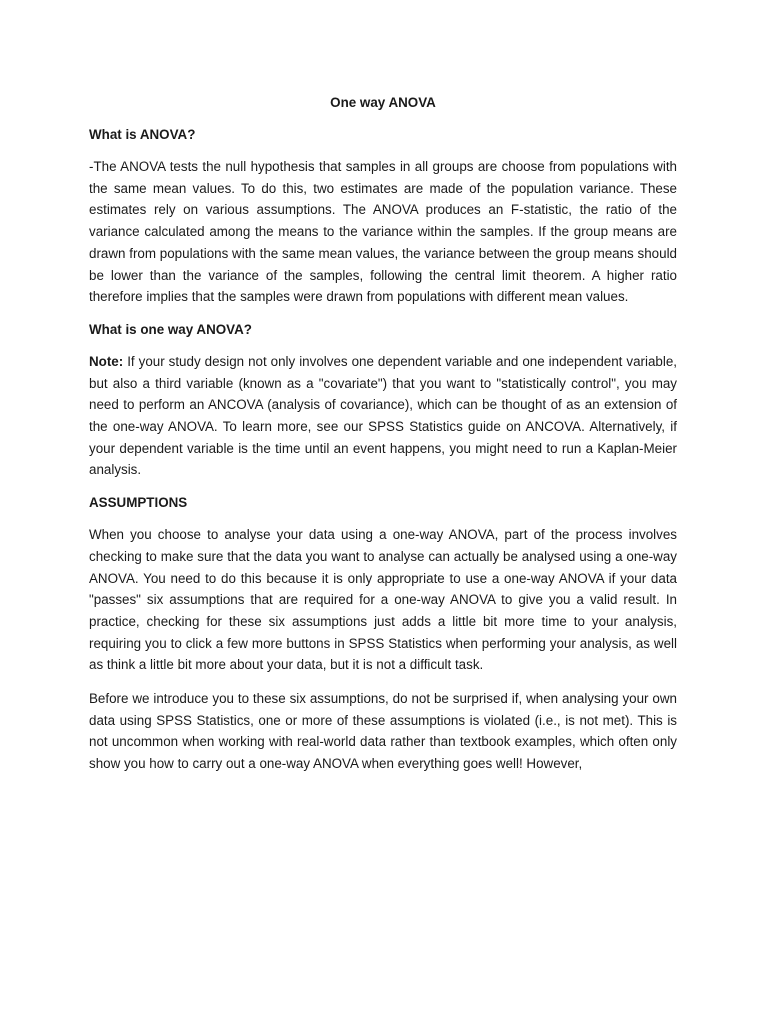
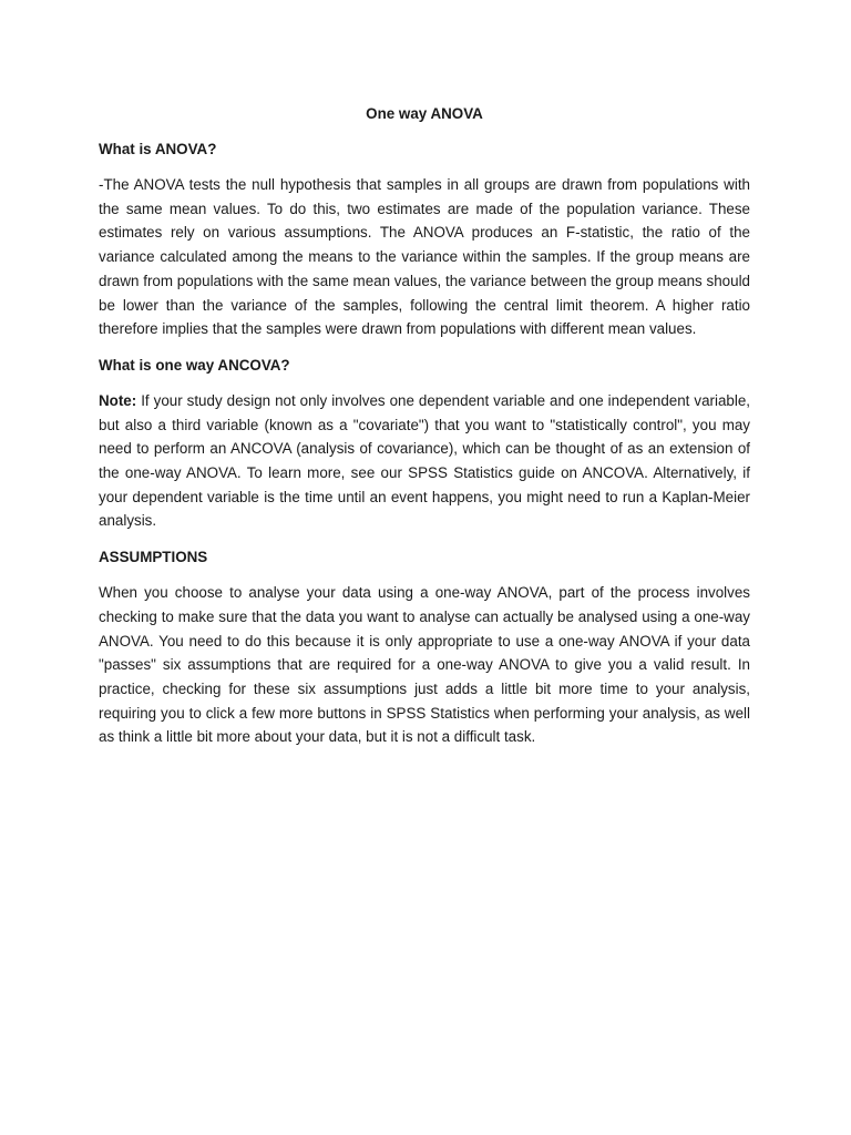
  One way ANOVA
  What is ANOVA?
- -The ANOVA tests the null hypothesis that samples in all groups are choose from populations with the same mean values. To do this, two estimates are made of the population variance. These estimates rely on various assumptions. The ANOVA produces an F-statistic, the ratio of the variance calculated among the means to the variance within the samples. If the group means are drawn from populations with the same mean values, the variance between the group means should be lower than the variance of the samples, following the central limit theorem. A higher ratio therefore implies that the samples were drawn from populations with different mean values.
+ -The ANOVA tests the null hypothesis that samples in all groups are drawn from populations with the same mean values. To do this, two estimates are made of the population variance. These estimates rely on various assumptions. The ANOVA produces an F-statistic, the ratio of the variance calculated among the means to the variance within the samples. If the group means are drawn from populations with the same mean values, the variance between the group means should be lower than the variance of the samples, following the central limit theorem. A higher ratio therefore implies that the samples were drawn from populations with different mean values.
- What is one way ANOVA?
+ What is one way ANCOVA?
  Note: If your study design not only involves one dependent variable and one independent variable, but also a third variable (known as a "covariate") that you want to "statistically control", you may need to perform an ANCOVA (analysis of covariance), which can be thought of as an extension of the one-way ANOVA. To learn more, see our SPSS Statistics guide on ANCOVA. Alternatively, if your dependent variable is the time until an event happens, you might need to run a Kaplan-Meier analysis.
  ASSUMPTIONS
  When you choose to analyse your data using a one-way ANOVA, part of the process involves checking to make sure that the data you want to analyse can actually be analysed using a one-way ANOVA. You need to do this because it is only appropriate to use a one-way ANOVA if your data "passes" six assumptions that are required for a one-way ANOVA to give you a valid result. In practice, checking for these six assumptions just adds a little bit more time to your analysis, requiring you to click a few more buttons in SPSS Statistics when performing your analysis, as well as think a little bit more about your data, but it is not a difficult task.
- Before we introduce you to these six assumptions, do not be surprised if, when analysing your own data using SPSS Statistics, one or more of these assumptions is violated (i.e., is not met). This is not uncommon when working with real-world data rather than textbook examples, which often only show you how to carry out a one-way ANOVA when everything goes well! However,
